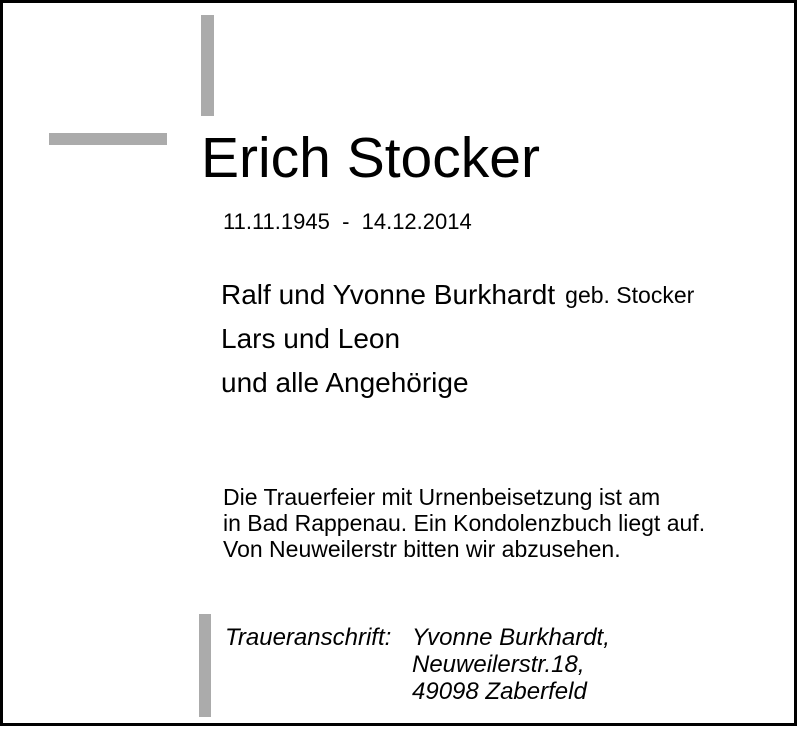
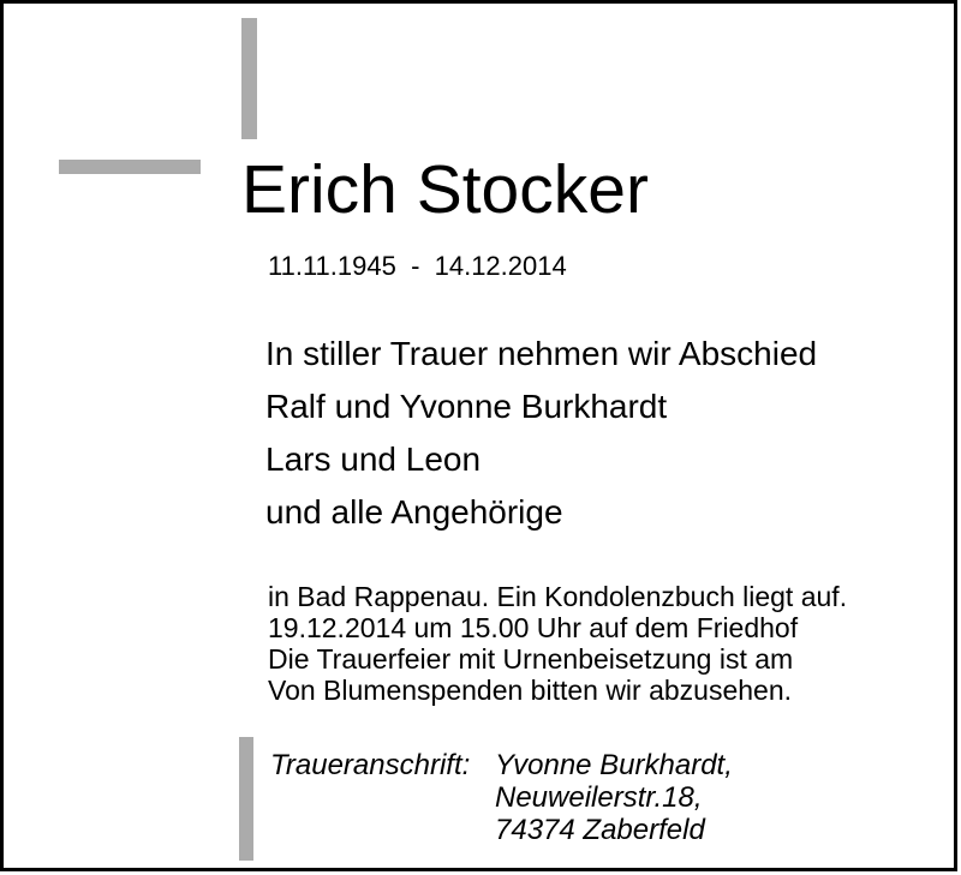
  Erich Stocker
  11.11.1945 - 14.12.2014
+ In stiller Trauer nehmen wir Abschied
  Ralf und Yvonne Burkhardt
- geb. Stocker
  Lars und Leon
  und alle Angehörige
- Die Trauerfeier mit Urnenbeisetzung ist am
+ in Bad Rappenau. Ein Kondolenzbuch liegt auf.
+ 19.12.2014 um 15.00 Uhr auf dem Friedhof
- in Bad Rappenau. Ein Kondolenzbuch liegt auf.
+ Die Trauerfeier mit Urnenbeisetzung ist am
- Von Neuweilerstr bitten wir abzusehen.
+ Von Blumenspenden bitten wir abzusehen.
  Traueranschrift:
  Yvonne Burkhardt,
  Neuweilerstr.18,
- 49098 Zaberfeld
+ 74374 Zaberfeld
